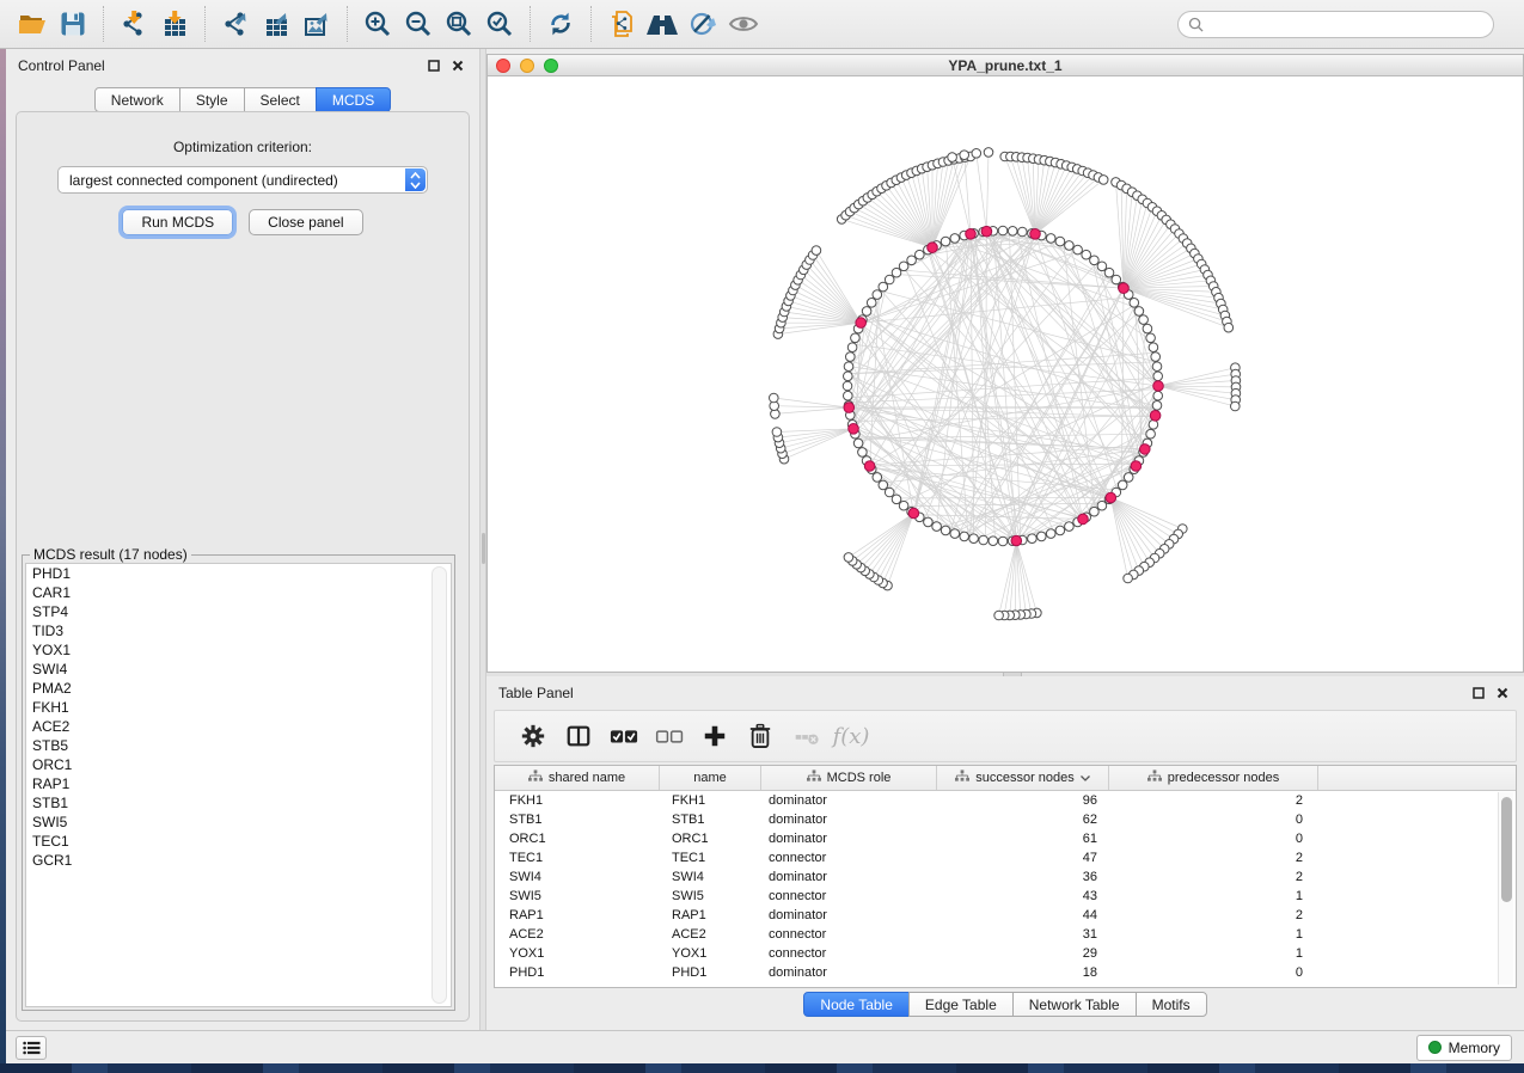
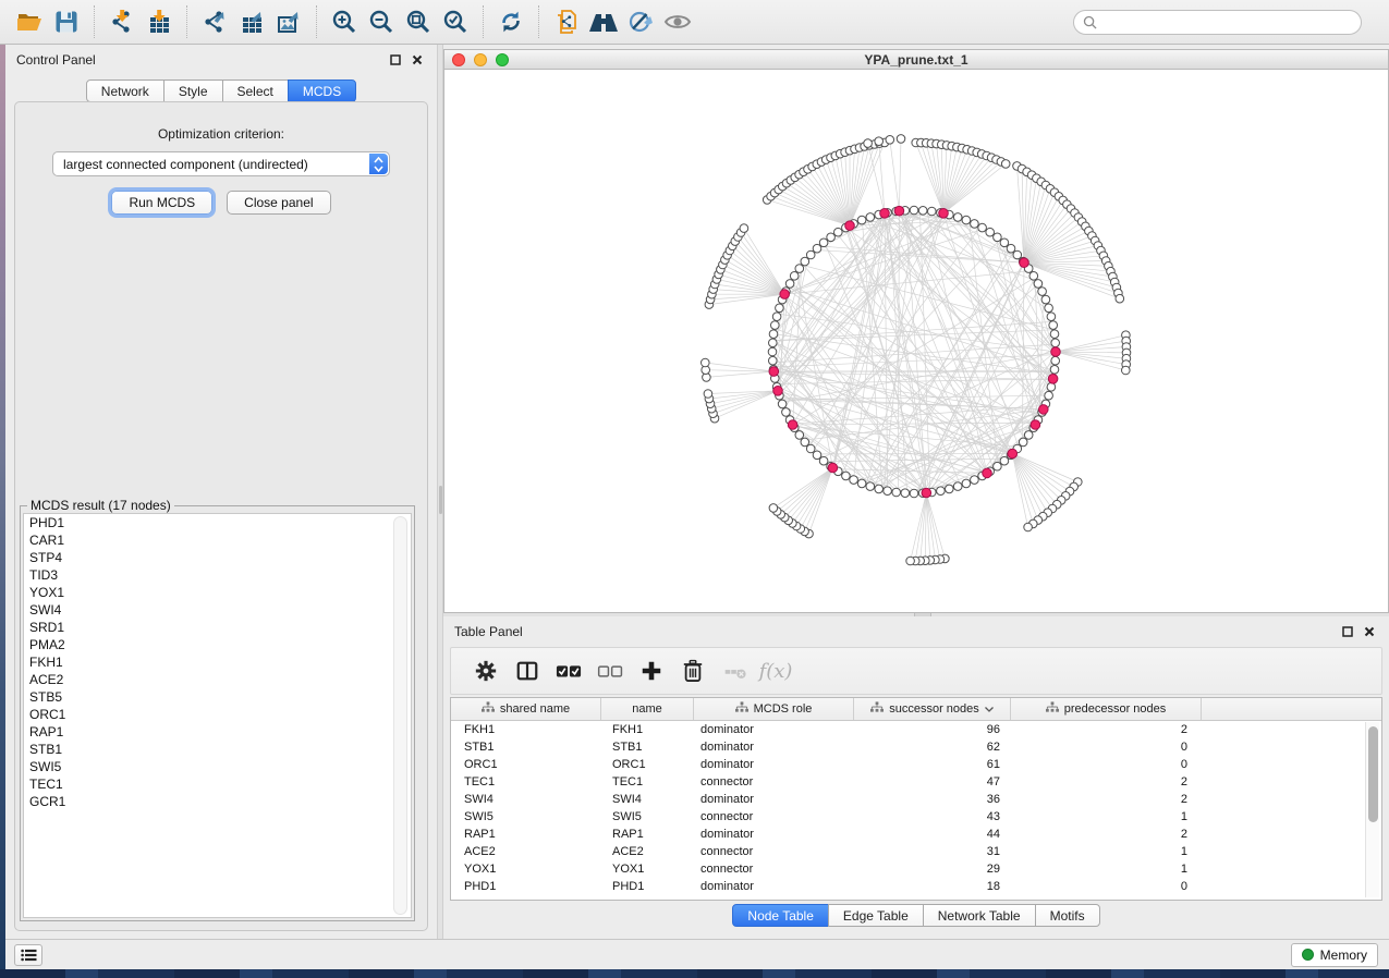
  Control Panel
  Network
  Style
  Select
  MCDS
  Optimization criterion:
  largest connected component (undirected)
  Run MCDS
  Close panel
  MCDS result (17 nodes)
  PHD1
  CAR1
  STP4
  TID3
  YOX1
  SWI4
+ SRD1
  PMA2
  FKH1
  ACE2
  STB5
  ORC1
  RAP1
  STB1
  SWI5
  TEC1
  GCR1
  YPA_prune.txt_1
  Table Panel
  f(x)
  shared name
  name
  MCDS role
  successor nodes
  predecessor nodes
  FKH1
  FKH1
  dominator
  96
  2
  STB1
  STB1
  dominator
  62
  0
  ORC1
  ORC1
  dominator
  61
  0
  TEC1
  TEC1
  connector
  47
  2
  SWI4
  SWI4
  dominator
  36
  2
  SWI5
  SWI5
  connector
  43
  1
  RAP1
  RAP1
  dominator
  44
  2
  ACE2
  ACE2
  connector
  31
  1
  YOX1
  YOX1
  connector
  29
  1
  PHD1
  PHD1
  dominator
  18
  0
  Node Table
  Edge Table
  Network Table
  Motifs
  Memory
